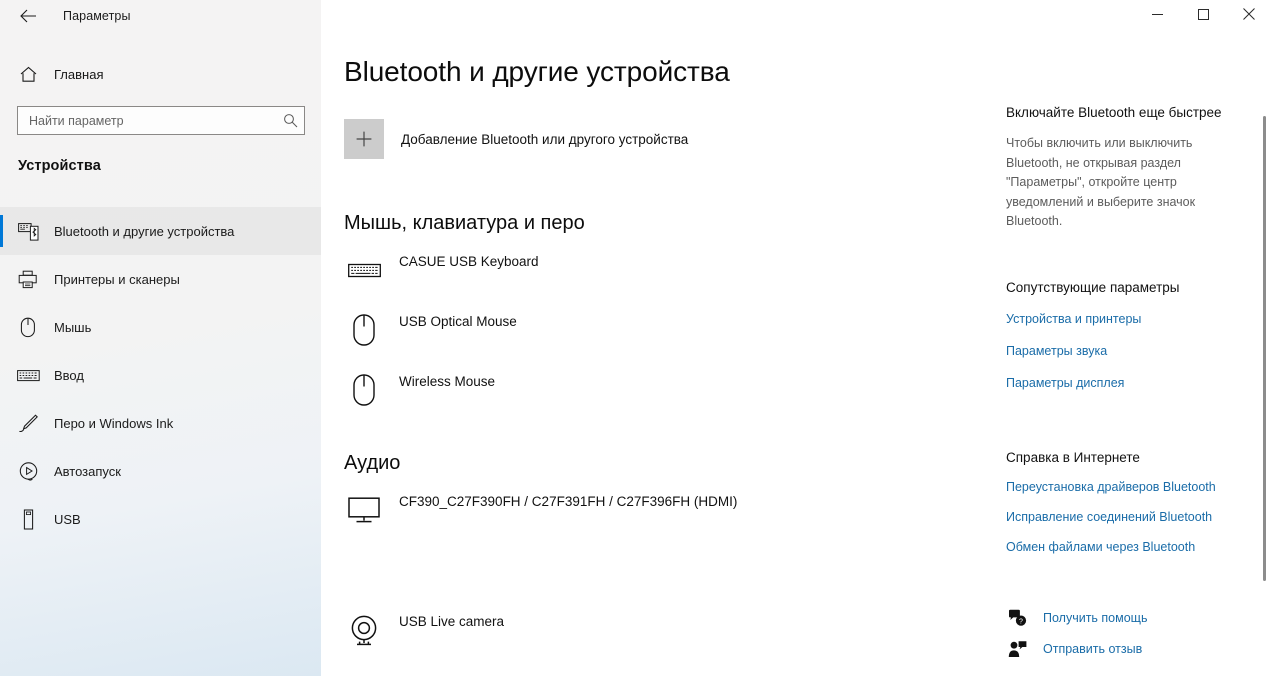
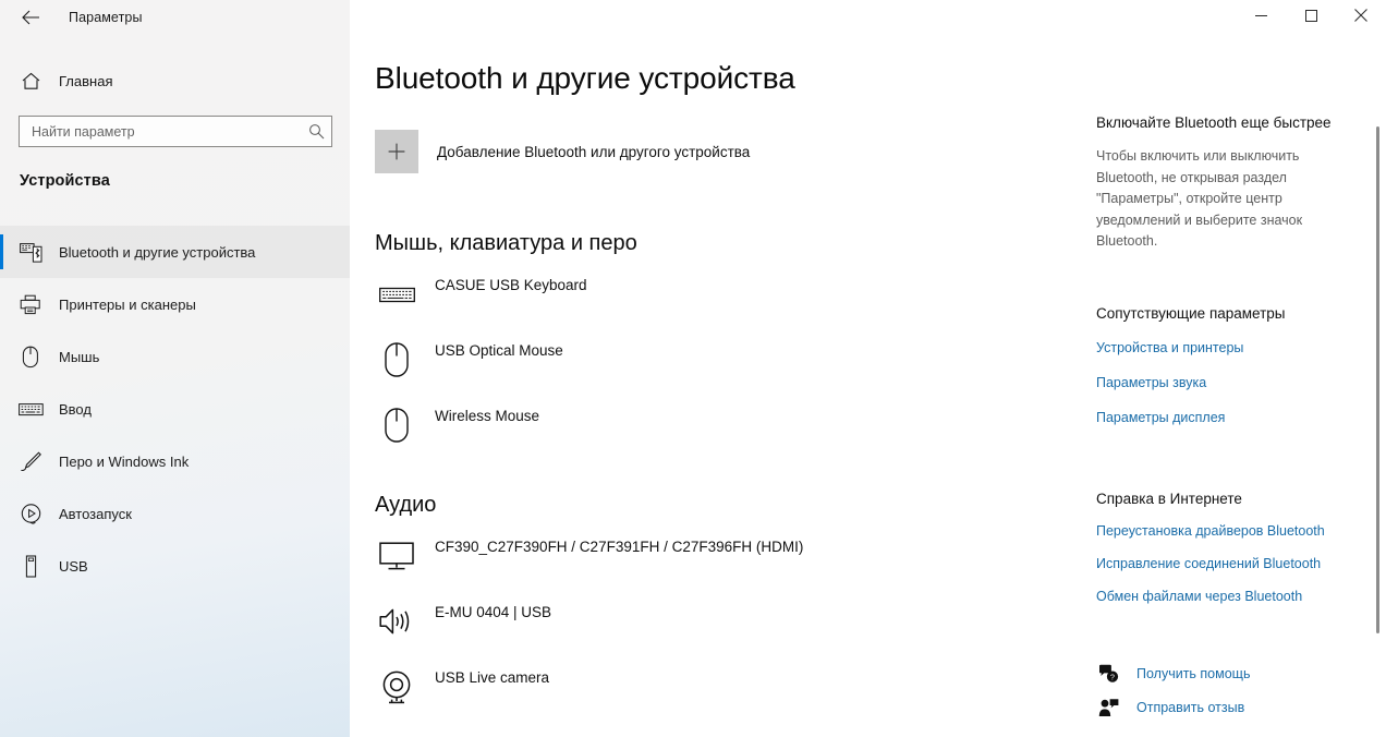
  Параметры
  Главная
  Найти параметр
  Устройства
  Bluetooth и другие устройства
  Принтеры и сканеры
  Мышь
  Ввод
  Перо и Windows Ink
  Автозапуск
  USB
  Bluetooth и другие устройства
  Добавление Bluetooth или другого устройства
  Мышь, клавиатура и перо
  CASUE USB Keyboard
  USB Optical Mouse
  Wireless Mouse
  Аудио
  CF390_C27F390FH / C27F391FH / C27F396FH (HDMI)
+ E-MU 0404 | USB
  USB Live camera
  Включайте Bluetooth еще быстрее
  Чтобы включить или выключить Bluetooth, не открывая раздел "Параметры", откройте центр уведомлений и выберите значок Bluetooth.
  Сопутствующие параметры
  Устройства и принтеры
  Параметры звука
  Параметры дисплея
  Справка в Интернете
  Переустановка драйверов Bluetooth
  Исправление соединений Bluetooth
  Обмен файлами через Bluetooth
  Получить помощь
  Отправить отзыв
